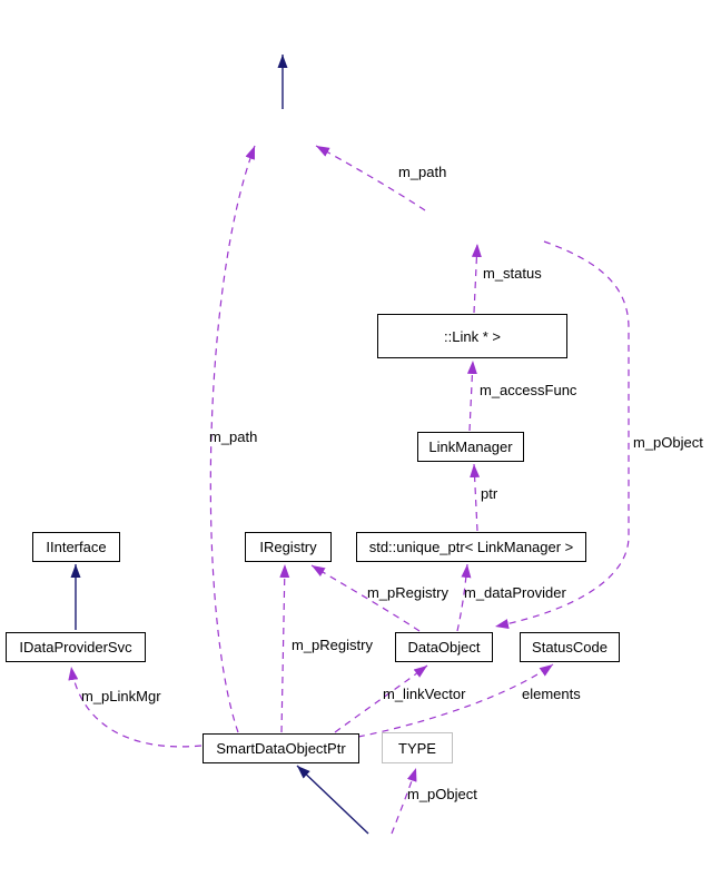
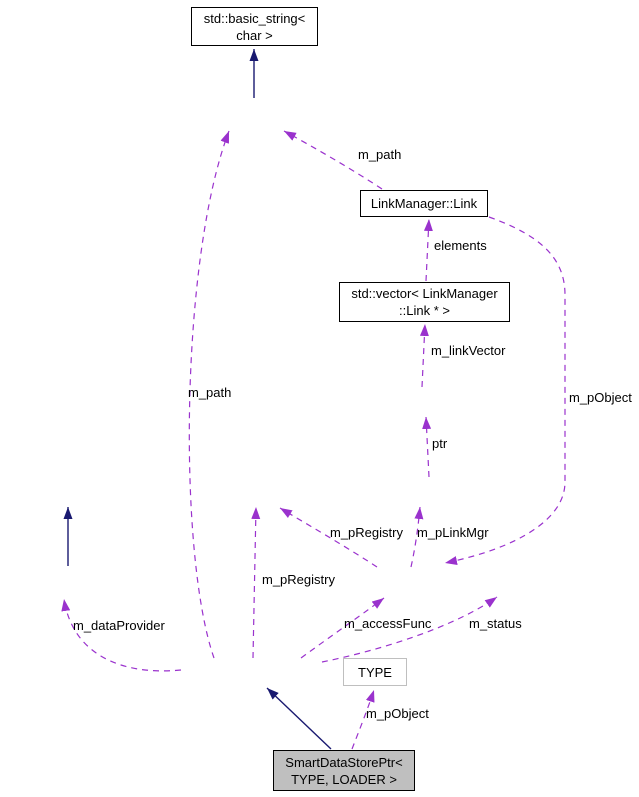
+ std::basic_string<
+ char >
+ LinkManager::Link
+ std::vector< LinkManager
  ::Link * >
- LinkManager
- IRegistry
- std::unique_ptr< LinkManager >
- IInterface
- IDataProviderSvc
- DataObject
- StatusCode
- SmartDataObjectPtr
  TYPE
+ SmartDataStorePtr<
+ TYPE, LOADER >
  m_path
- m_status
+ elements
- m_accessFunc
+ m_linkVector
  m_pObject
  ptr
  m_pRegistry
- m_dataProvider
+ m_pLinkMgr
  m_pRegistry
  m_path
- m_pLinkMgr
+ m_dataProvider
- m_linkVector
+ m_accessFunc
- elements
+ m_status
  m_pObject
